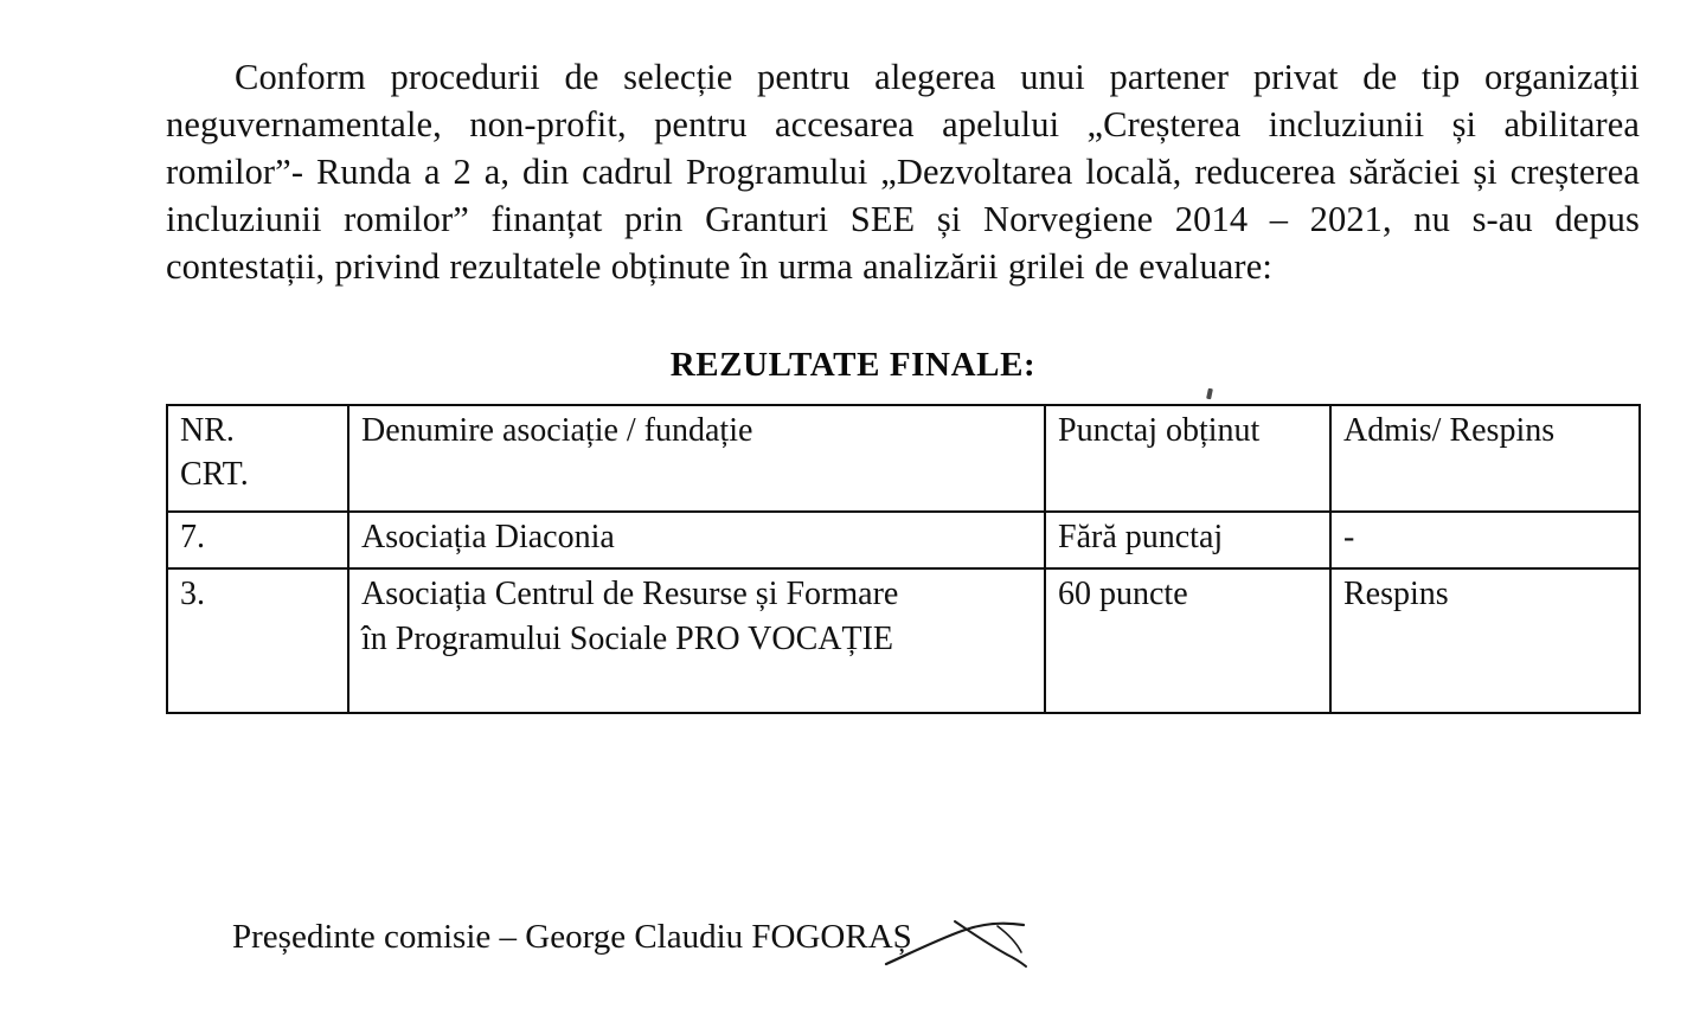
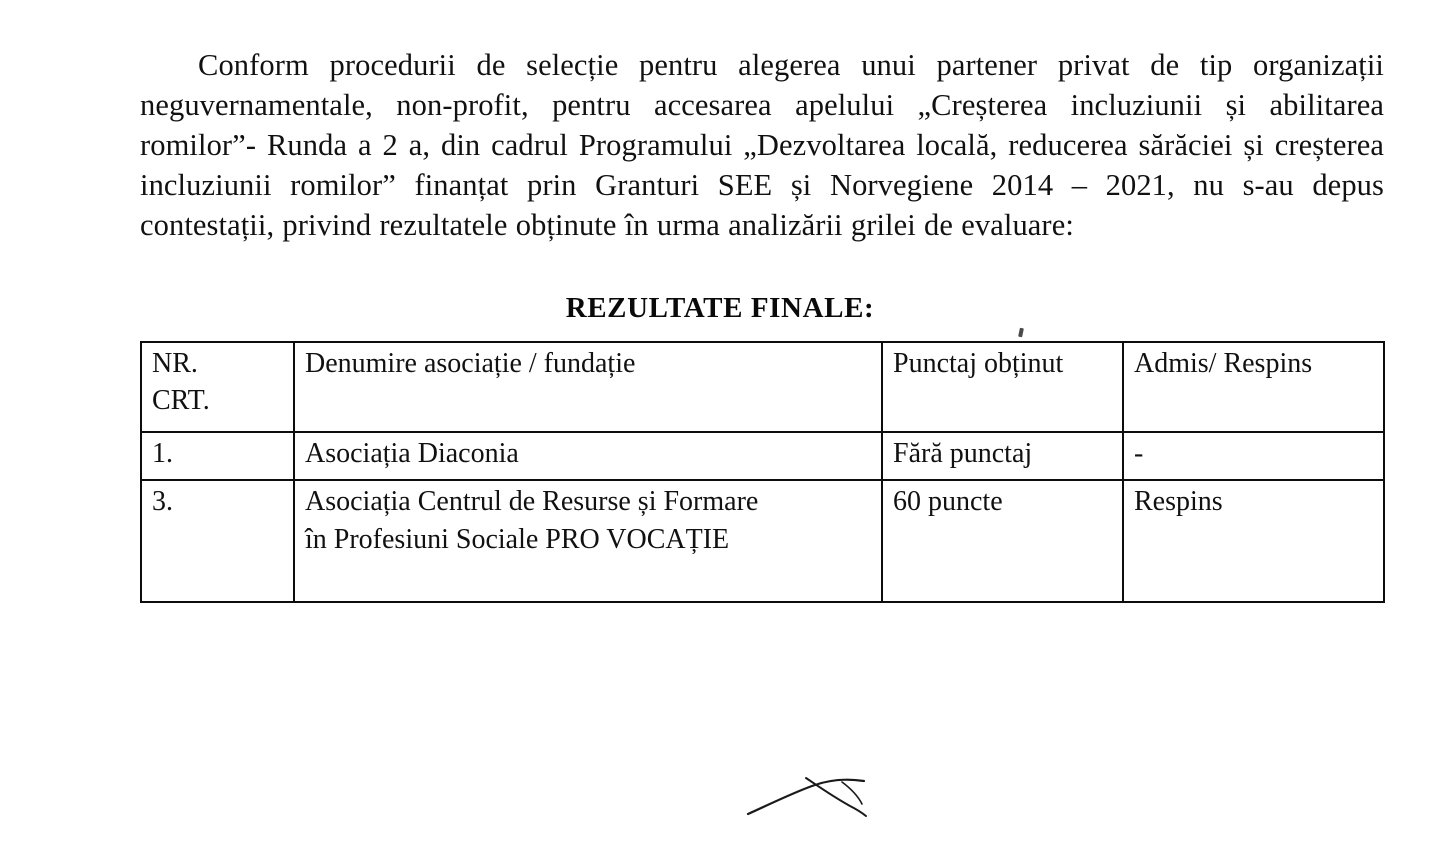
  Conform procedurii de selecție pentru alegerea unui partener privat de tip organizații neguvernamentale, non-profit, pentru accesarea apelului „Creșterea incluziunii și abilitarea romilor”- Runda a 2 a, din cadrul Programului „Dezvoltarea locală, reducerea sărăciei și creșterea incluziunii romilor” finanțat prin Granturi SEE și Norvegiene 2014 – 2021, nu s-au depus contestații, privind rezultatele obținute în urma analizării grilei de evaluare:
  REZULTATE FINALE:
  NR. CRT.	Denumire asociație / fundație	Punctaj obținut	Admis/ Respins
- 7.	Asociația Diaconia	Fără punctaj	-
+ 1.	Asociația Diaconia	Fără punctaj	-
- 3.	Asociația Centrul de Resurse și Formare în Programului Sociale PRO VOCAȚIE	60 puncte	Respins
+ 3.	Asociația Centrul de Resurse și Formare în Profesiuni Sociale PRO VOCAȚIE	60 puncte	Respins
- Președinte comisie – George Claudiu FOGORAȘ
